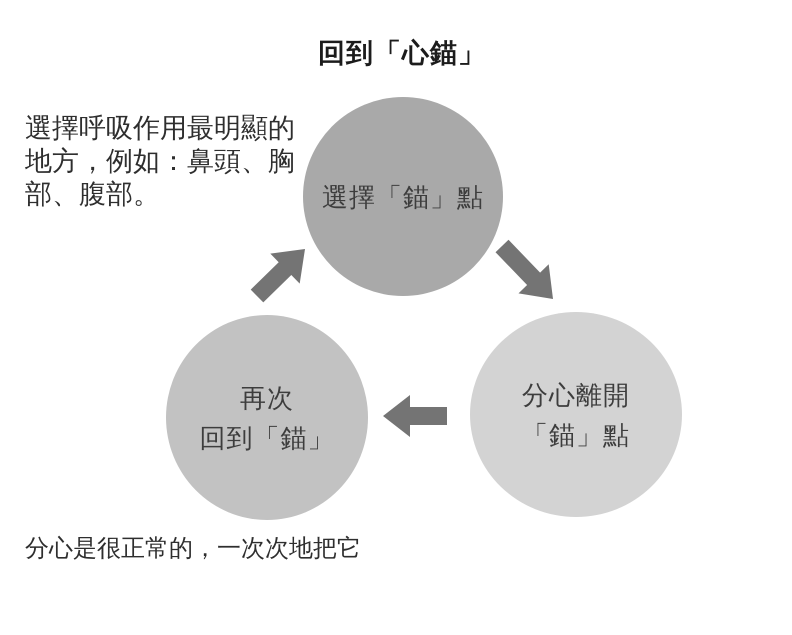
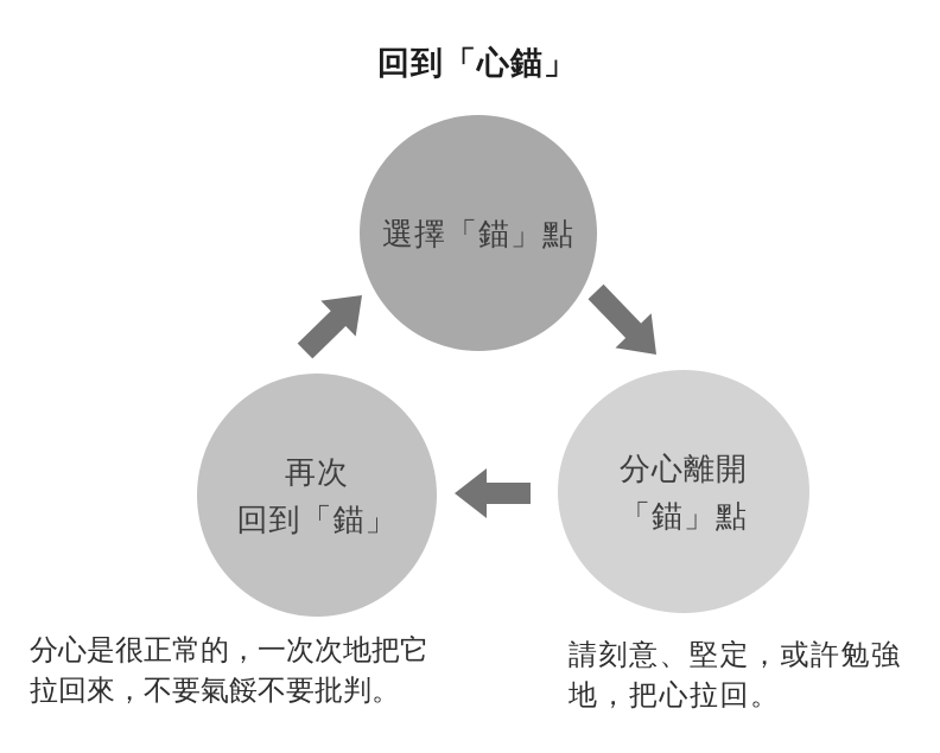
  回到「心錨」
- 選擇呼吸作用最明顯的
- 地方，例如：鼻頭、胸
- 部、腹部。
  選擇「錨」點
  再次
  回到「錨」
  分心離開
  「錨」點
  分心是很正常的，一次次地把它
+ 拉回來，不要氣餒不要批判。
+ 請刻意、堅定，或許勉強
+ 地，把心拉回。
